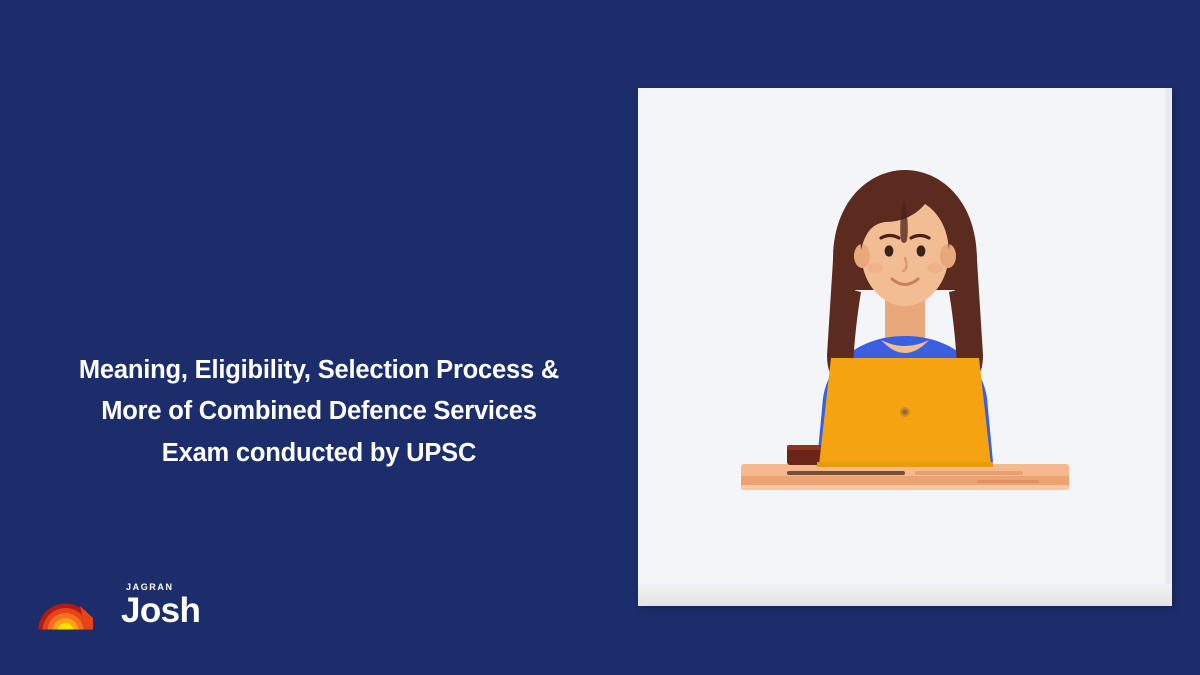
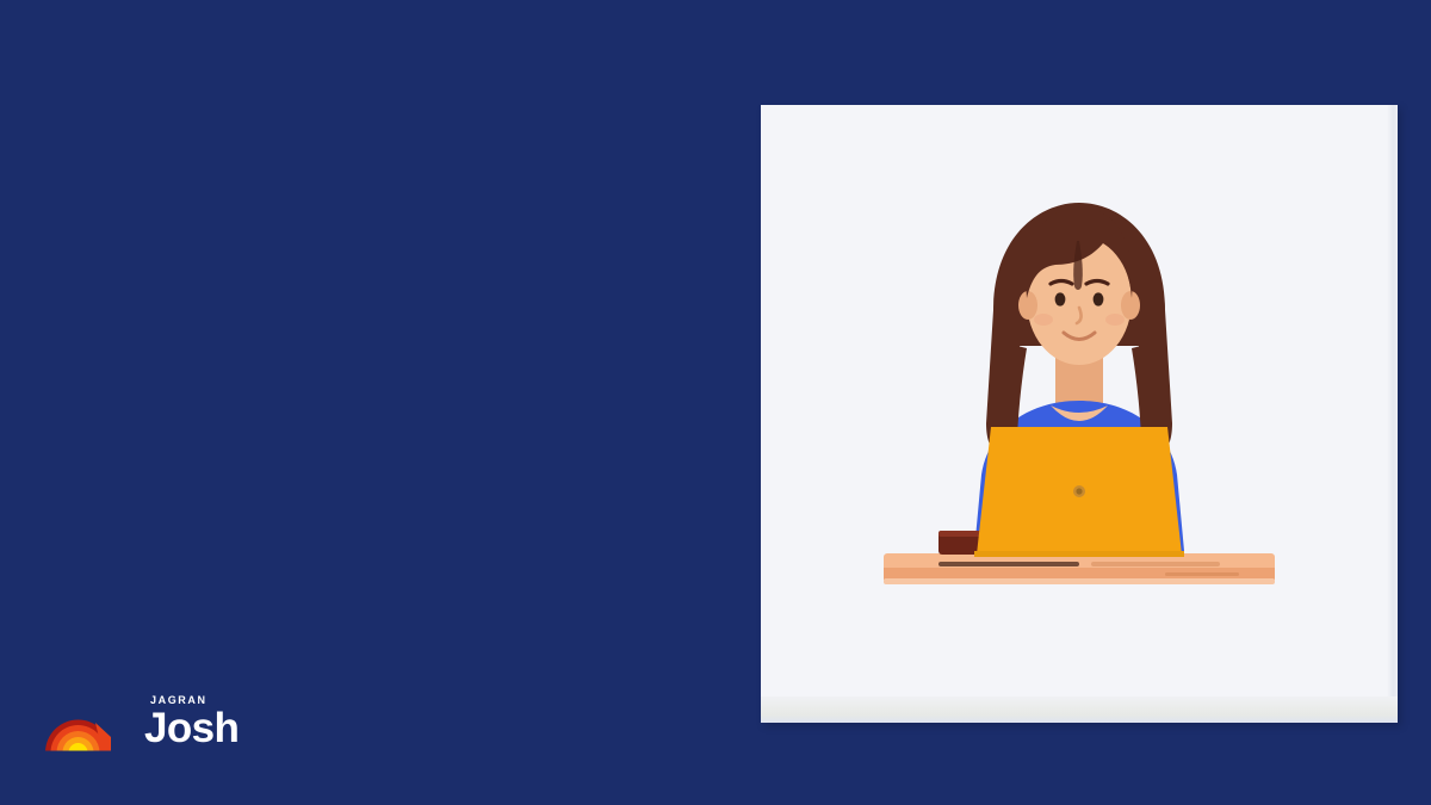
- Meaning, Eligibility, Selection Process &
- More of Combined Defence Services
- Exam conducted by UPSC
  JAGRAN
  Josh
